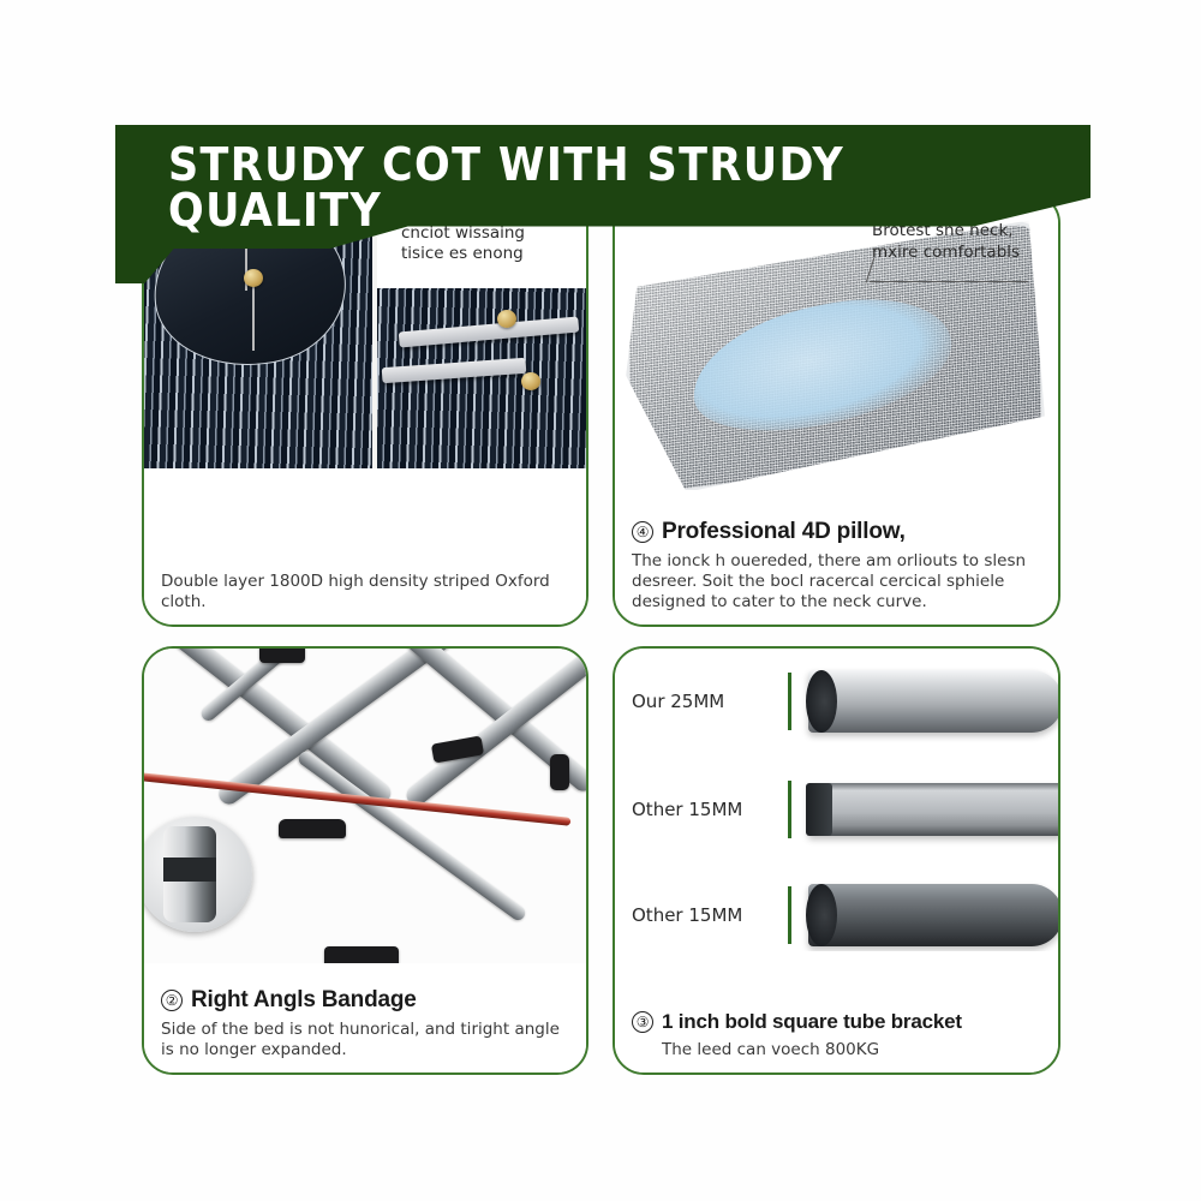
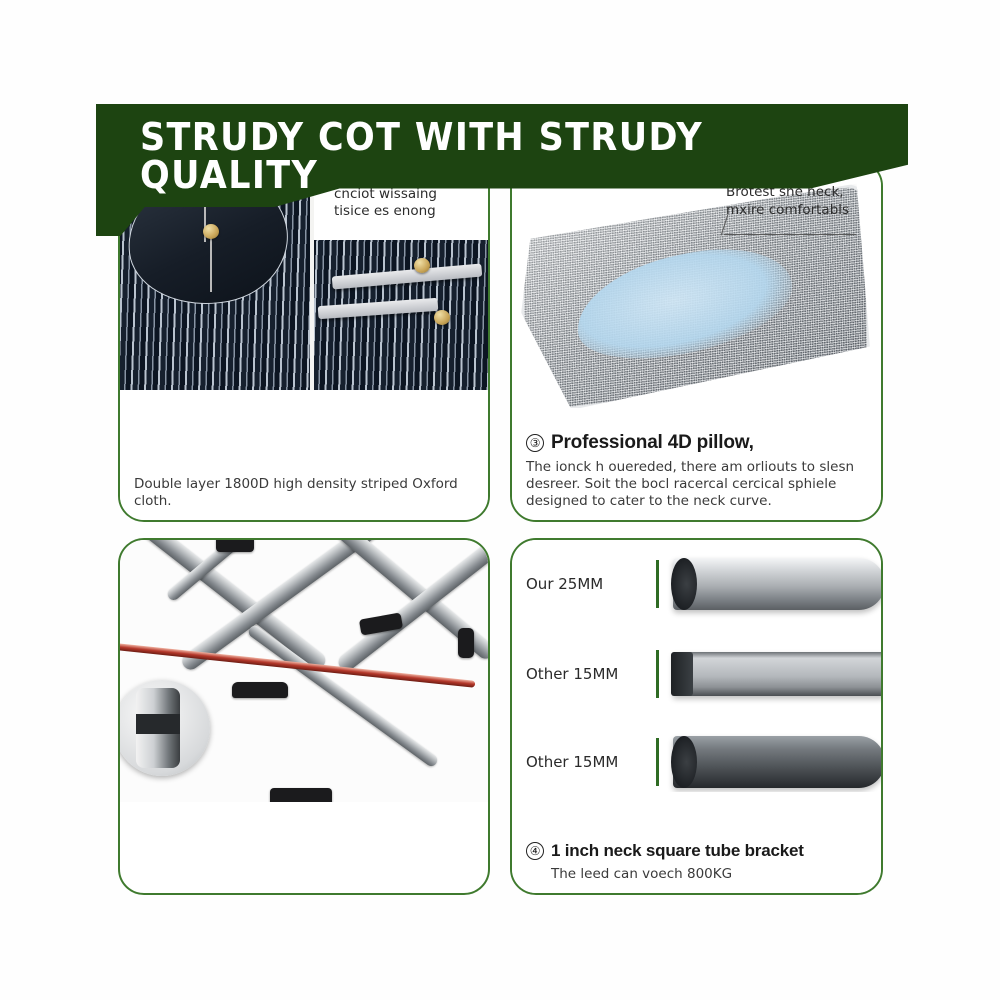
  cnciot wissaing
  tisice es enong
  Double layer 1800D high density striped Oxford cloth.
  Brotest she neck,
  mxire comfortabls
- ④
+ ③
  Professional 4D pillow,
  The ionck h ouereded, there am orliouts to slesn desreer. Soit the bocl racercal cercical sphiele designed to cater to the neck curve.
- ②
- Right Angls Bandage
- Side of the bed is not hunorical, and tiright angle is no longer expanded.
  Our 25MM
  Other 15MM
  Other 15MM
- ③
+ ④
- 1 inch bold square tube bracket
+ 1 inch neck square tube bracket
  The leed can voech 800KG
  STRUDY COT WITH STRUDY QUALITY
